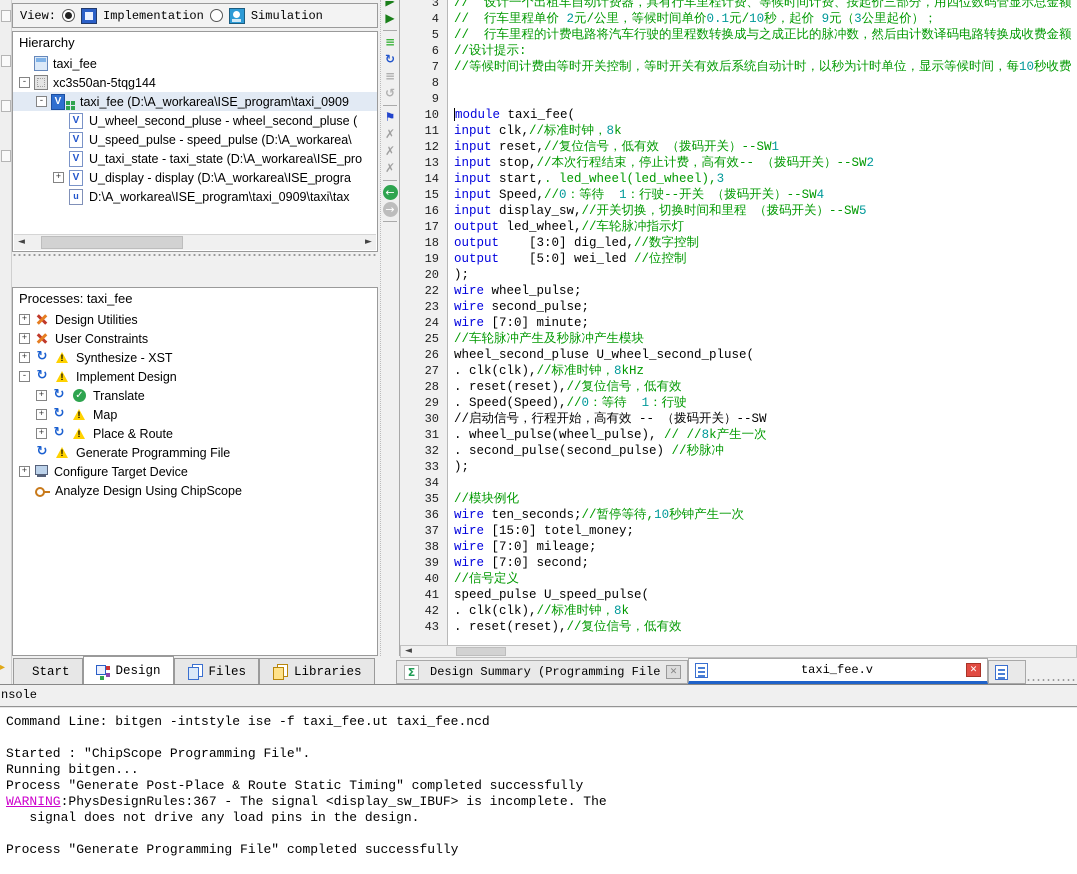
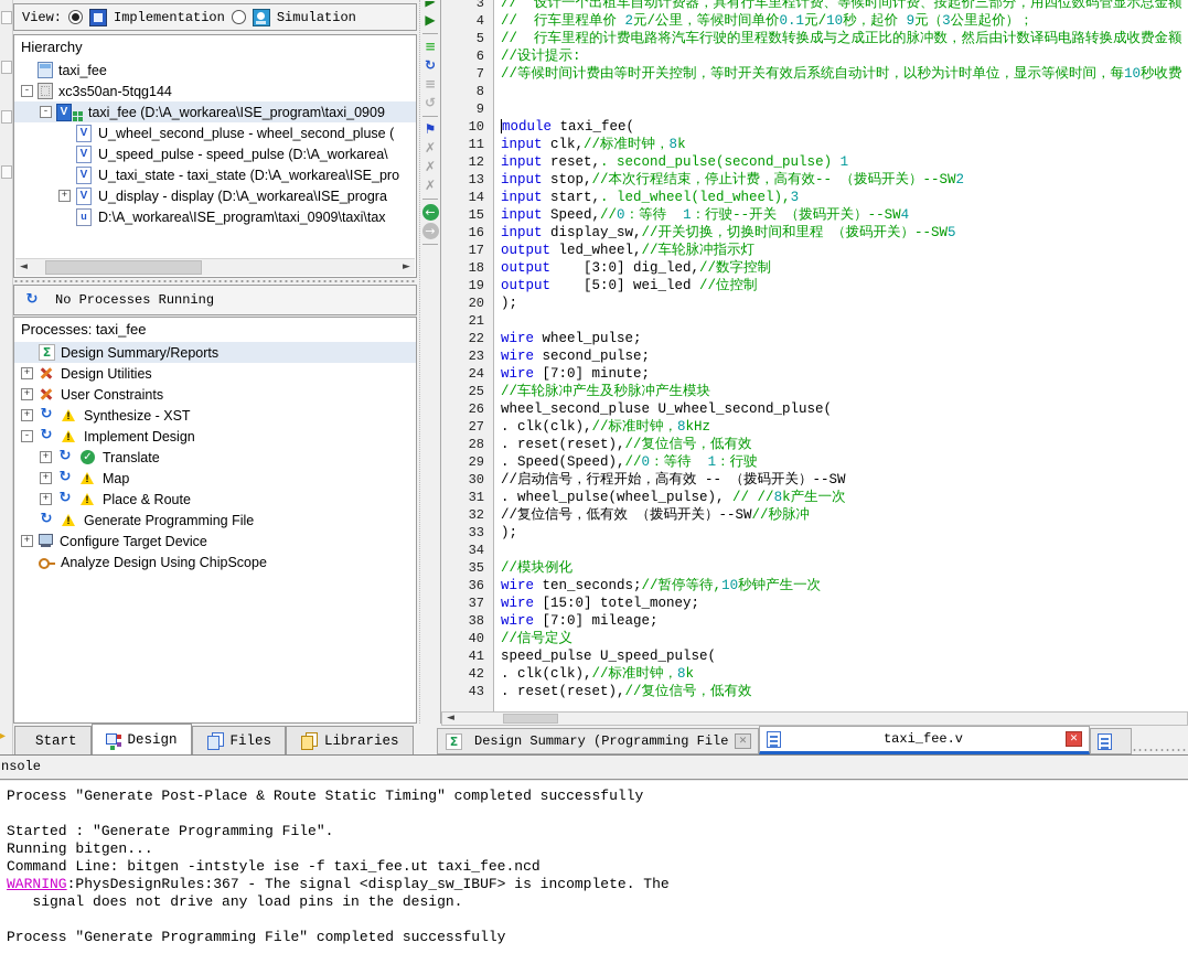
  ▸
  View:
  Implementation
  Simulation
  Hierarchy
  taxi_fee
  -
  xc3s50an-5tqg144
  -
  taxi_fee (D:\A_workarea\ISE_program\taxi_0909
  U_wheel_second_pluse - wheel_second_pluse (
  U_speed_pulse - speed_pulse (D:\A_workarea\
  U_taxi_state - taxi_state (D:\A_workarea\ISE_pro
  +
  U_display - display (D:\A_workarea\ISE_progra
  D:\A_workarea\ISE_program\taxi_0909\taxi\tax
  ◄
  ►
+ No Processes Running
  Processes: taxi_fee
+ Design Summary/Reports
  +
  Design Utilities
  +
  User Constraints
  +
  Synthesize - XST
  -
  Implement Design
  +
  Translate
  +
  Map
  +
  Place & Route
  Generate Programming File
  +
  Configure Target Device
  Analyze Design Using ChipScope
  Start
  Design
  Files
  Libraries
  ▶
  ▶
  ≡
  ↻
  ≡
  ↺
  ⚑
  ✗
  ✗
  ✗
  ←
  →
  3
  // 设计一个出租车自动计费器，具有行车里程计费、等候时间计费、按起价三部分，用四位数码管显示总金额
  4
  // 行车里程单价 2元/公里，等候时间单价0.1元/10秒，起价 9元（3公里起价）；
  5
  // 行车里程的计费电路将汽车行驶的里程数转换成与之成正比的脉冲数，然后由计数译码电路转换成收费金额
  6
  //设计提示:
  7
  //等候时间计费由等时开关控制，等时开关有效后系统自动计时，以秒为计时单位，显示等候时间，每10秒收费
  8
  9
  10
  module taxi_fee(
  11
  input clk,//标准时钟，8k
  12
- input reset,//复位信号，低有效 （拨码开关）--SW1
+ input reset,. second_pulse(second_pulse) 1
  13
  input stop,//本次行程结束，停止计费，高有效-- （拨码开关）--SW2
  14
  input start,. led_wheel(led_wheel),3
  15
  input Speed,//0：等待 1：行驶--开关 （拨码开关）--SW4
  16
  input display_sw,//开关切换，切换时间和里程 （拨码开关）--SW5
  17
  output led_wheel,//车轮脉冲指示灯
  18
  output [3:0] dig_led,//数字控制
  19
  output [5:0] wei_led //位控制
  20
  );
+ 21
  22
  wire wheel_pulse;
  23
  wire second_pulse;
  24
  wire [7:0] minute;
  25
  //车轮脉冲产生及秒脉冲产生模块
  26
  wheel_second_pluse U_wheel_second_pluse(
  27
  . clk(clk),//标准时钟，8kHz
  28
  . reset(reset),//复位信号，低有效
  29
  . Speed(Speed),//0：等待 1：行驶
  30
  //启动信号，行程开始，高有效 -- （拨码开关）--SW
  31
  . wheel_pulse(wheel_pulse), // //8k产生一次
  32
- . second_pulse(second_pulse) //秒脉冲
+ //复位信号，低有效 （拨码开关）--SW//秒脉冲
  33
  );
  34
  35
  //模块例化
  36
  wire ten_seconds;//暂停等待,10秒钟产生一次
  37
  wire [15:0] totel_money;
  38
  wire [7:0] mileage;
- 39
- wire [7:0] second;
  40
  //信号定义
  41
  speed_pulse U_speed_pulse(
  42
  . clk(clk),//标准时钟，8k
  43
  . reset(reset),//复位信号，低有效
  ◄
  Design Summary (Programming File
  taxi_fee.v
  nsole
- Command Line: bitgen -intstyle ise -f taxi_fee.ut taxi_fee.ncd
+ Process "Generate Post-Place & Route Static Timing" completed successfully
- Started : "ChipScope Programming File".
+ Started : "Generate Programming File".
  Running bitgen...
- Process "Generate Post-Place & Route Static Timing" completed successfully
+ Command Line: bitgen -intstyle ise -f taxi_fee.ut taxi_fee.ncd
  WARNING:PhysDesignRules:367 - The signal <display_sw_IBUF> is incomplete. The
  signal does not drive any load pins in the design.
  Process "Generate Programming File" completed successfully
